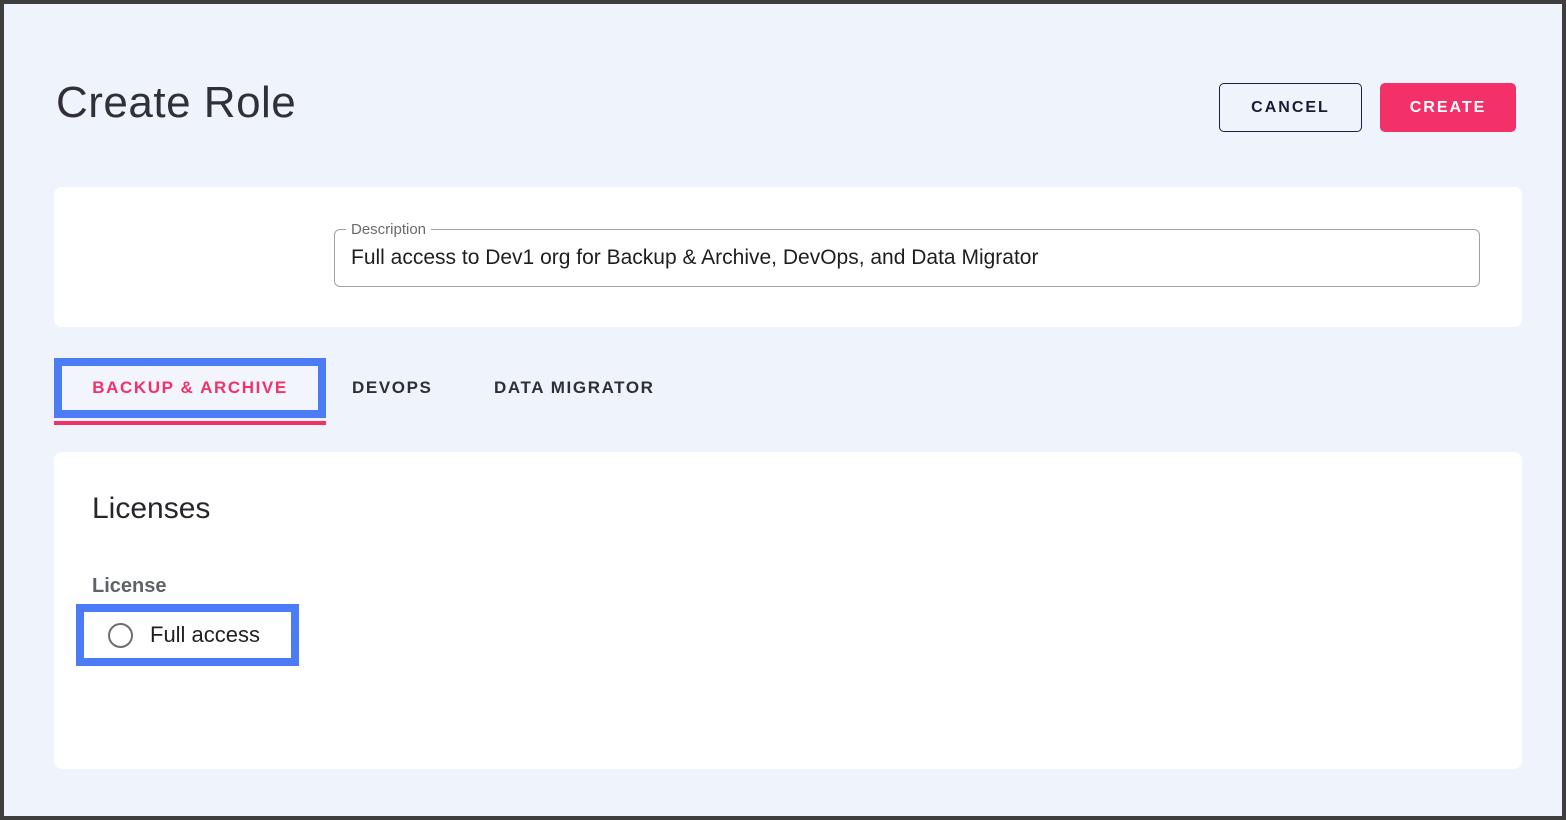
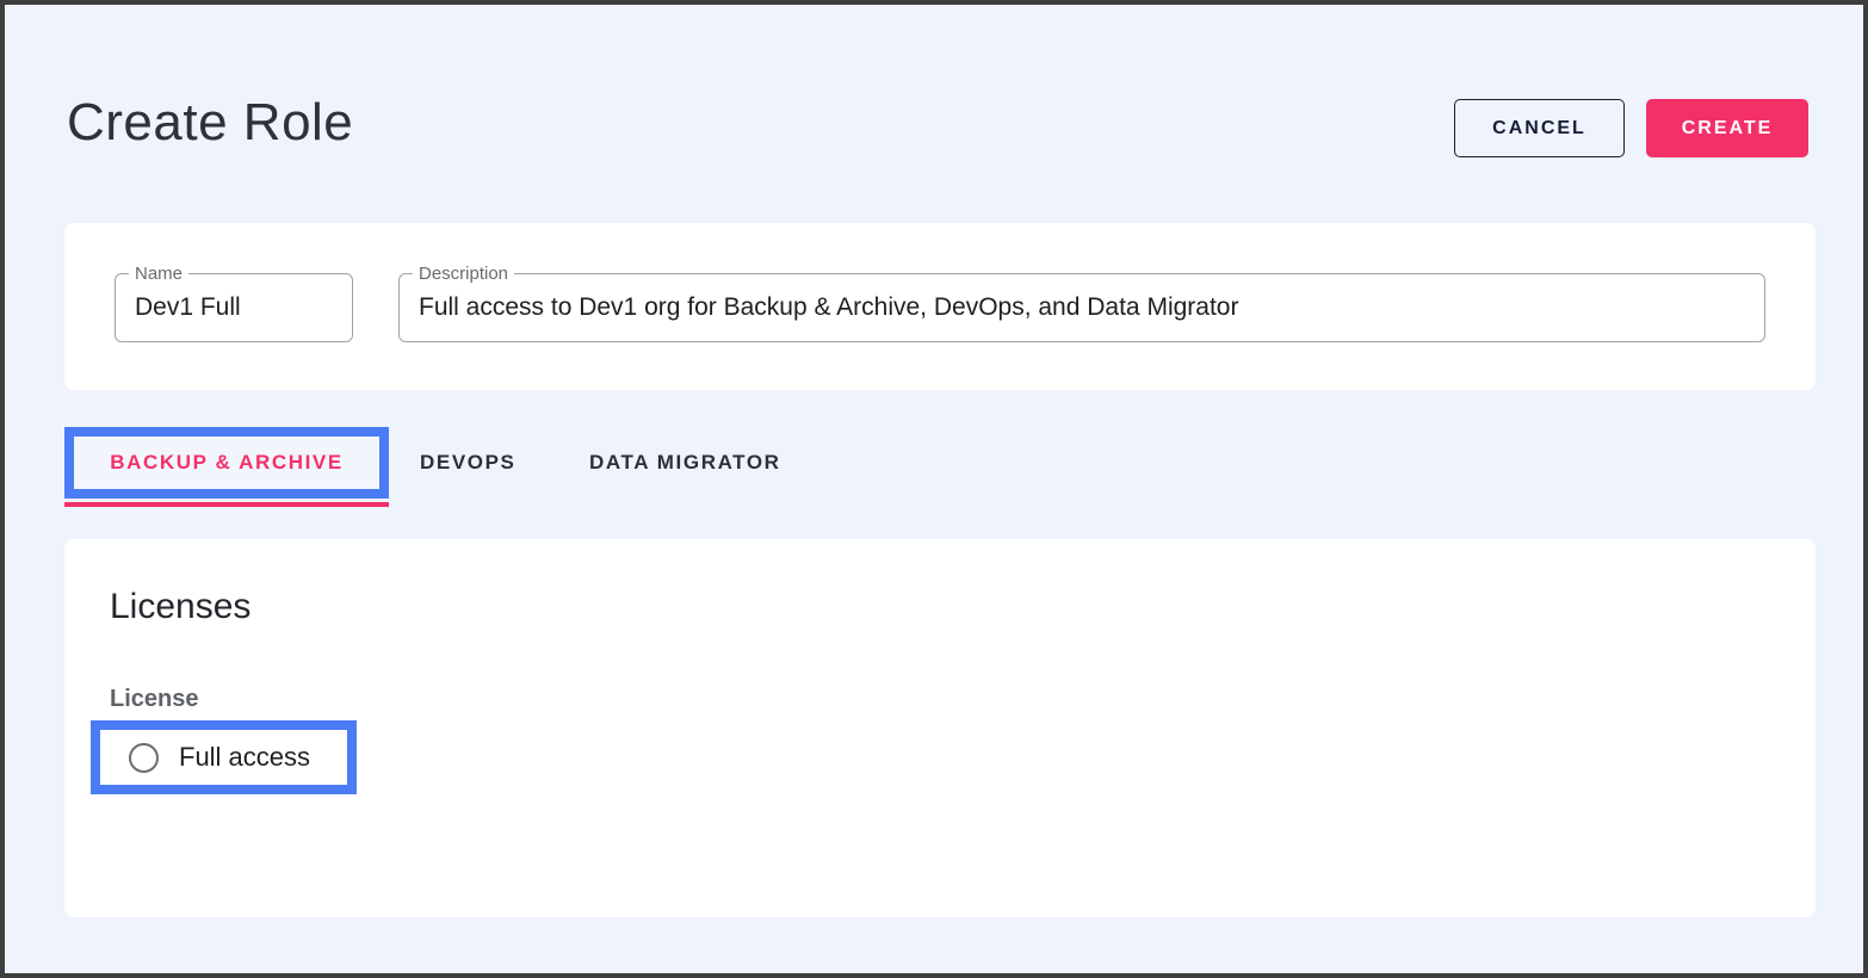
  Create Role
  CANCEL
  CREATE
+ Name
+ Dev1 Full
  Description
  Full access to Dev1 org for Backup & Archive, DevOps, and Data Migrator
  BACKUP & ARCHIVE
  DEVOPS
  DATA MIGRATOR
  Licenses
  License
  Full access
